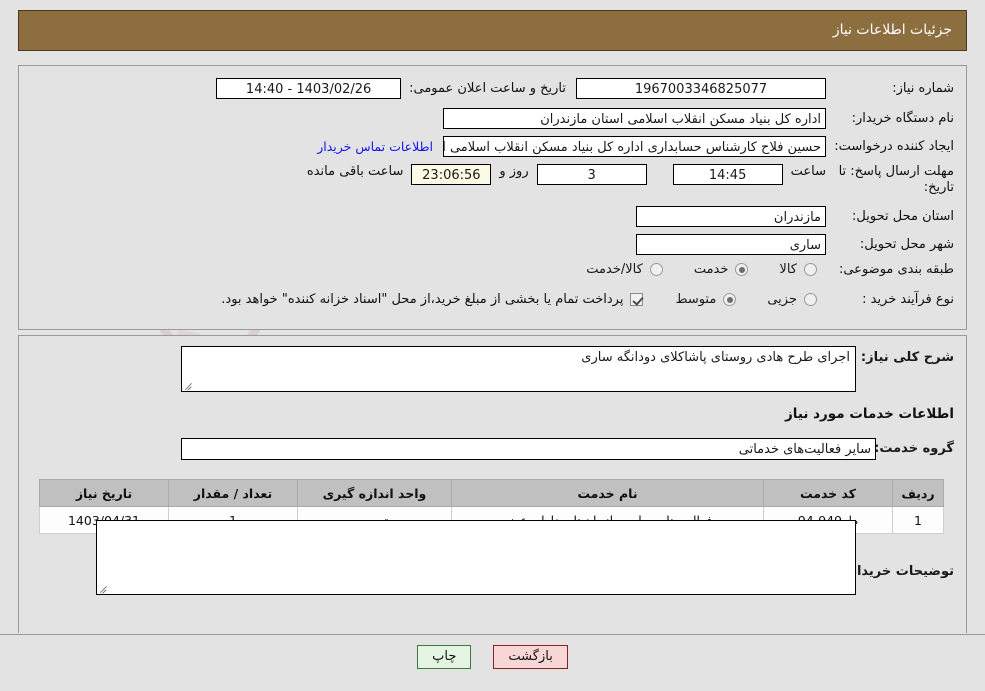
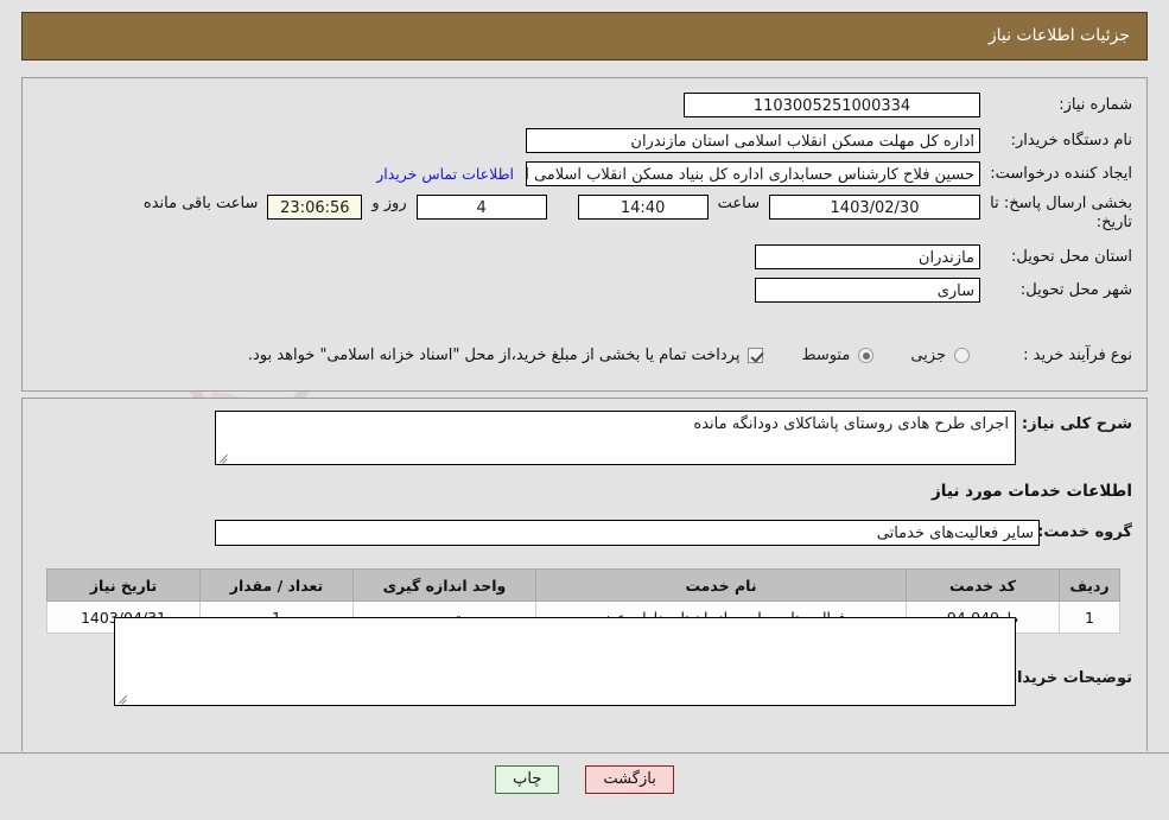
  جزئیات اطلاعات نیاز
  شماره نیاز:
- 1967003346825077
+ 1103005251000334
- تاریخ و ساعت اعلان عمومی:
- 1403/02/26 - 14:40
  نام دستگاه خریدار:
- اداره کل بنیاد مسکن انقلاب اسلامی استان مازندران
+ اداره کل مهلت مسکن انقلاب اسلامی استان مازندران
  ایجاد کننده درخواست:
  حسین فلاح کارشناس حسابداری اداره کل بنیاد مسکن انقلاب اسلامی ا
  اطلاعات تماس خریدار
- مهلت ارسال پاسخ: تا تاریخ:
+ بخشی ارسال پاسخ: تا تاریخ:
+ 1403/02/30
  ساعت
- 14:45
+ 14:40
- 3
+ 4
  روز و
  23:06:56
  ساعت باقی مانده
  استان محل تحویل:
  مازندران
  شهر محل تحویل:
  ساری
- طبقه بندی موضوعی:
- کالا
- خدمت
- کالا/خدمت
  نوع فرآیند خرید :
  جزیی
  متوسط
- پرداخت تمام یا بخشی از مبلغ خرید،از محل "اسناد خزانه کننده" خواهد بود.
+ پرداخت تمام یا بخشی از مبلغ خرید،از محل "اسناد خزانه اسلامی" خواهد بود.
  شرح کلی نیاز:
- اجرای طرح هادی روستای پاشاکلای دودانگه ساری
+ اجرای طرح هادی روستای پاشاکلای دودانگه مانده
  اطلاعات خدمات مورد نیاز
  گروه خدمت:
  سایر فعالیت‌های خدماتی
  ردیف	کد خدمت	نام خدمت	واحد اندازه گیری	تعداد / مقدار	تاریخ نیاز
  توضیحات خریدا
  بازگشت
  چاپ
